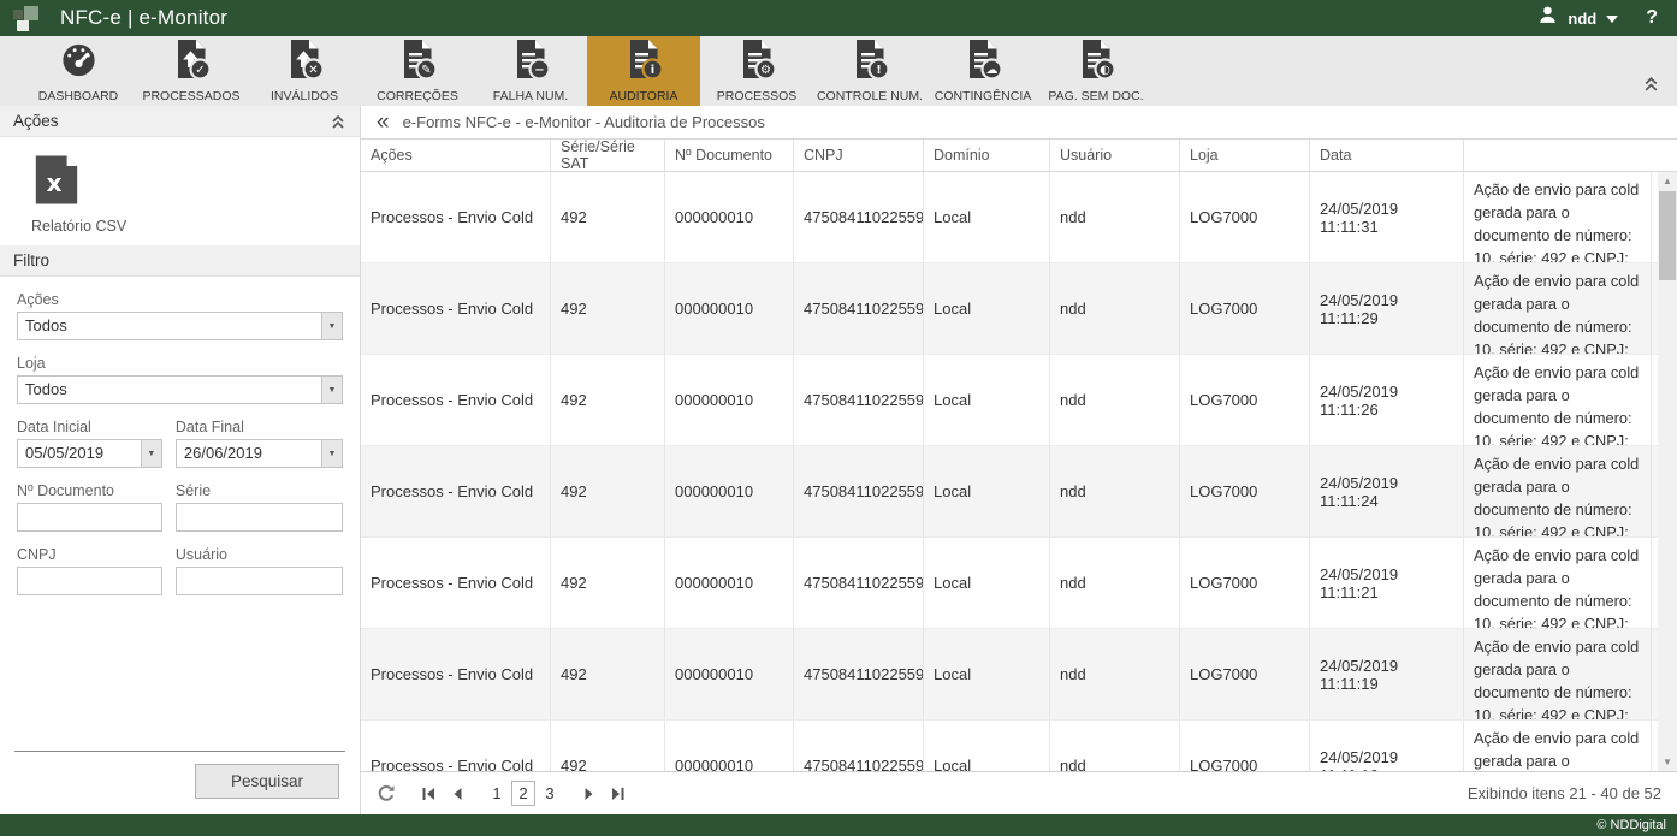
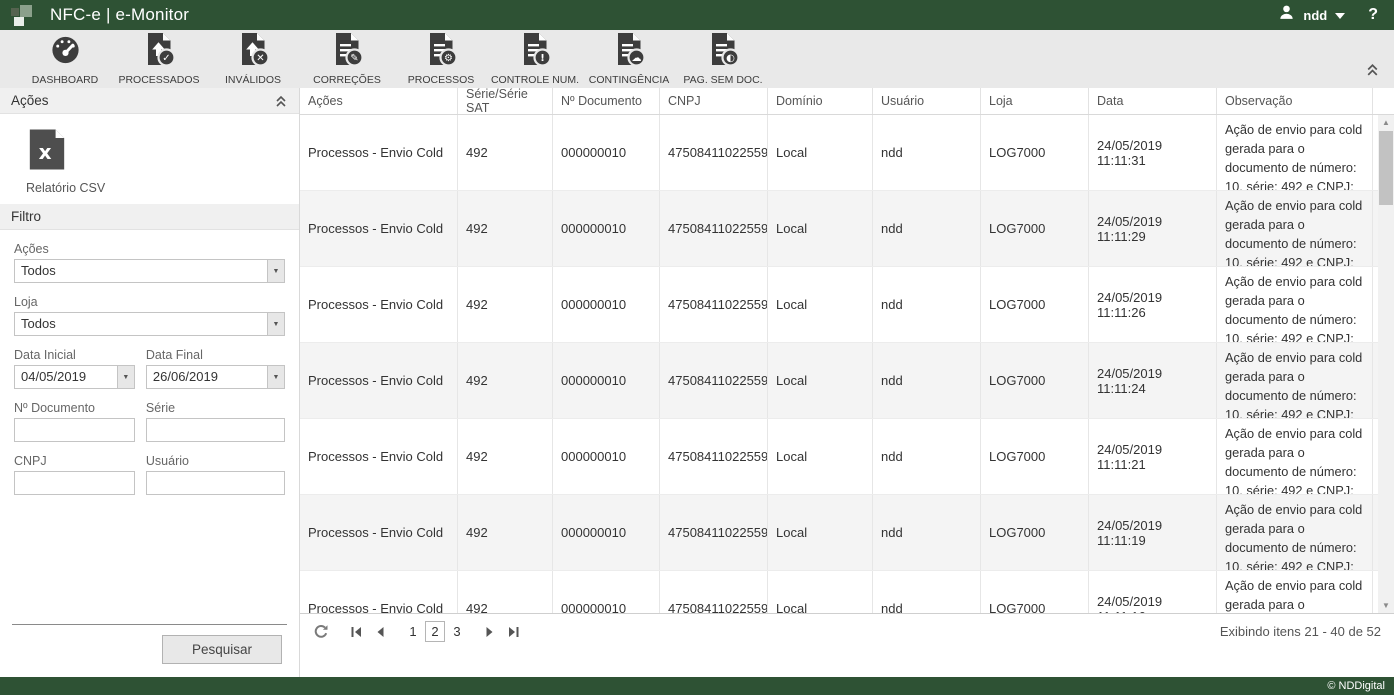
  NFC-e | e-Monitor
  ndd
  ?
  DASHBOARD
  ✓
  PROCESSADOS
  ✕
  INVÁLIDOS
  ✎
  CORREÇÕES
- −
- FALHA NUM.
- i
- AUDITORIA
  ⚙
  PROCESSOS
  !
  CONTROLE NUM.
  ☁
  CONTINGÊNCIA
  ◐
  PAG. SEM DOC.
  Ações
  x
  Relatório CSV
  Filtro
  Ações
  Todos
  Loja
  Todos
  Data Inicial
- 05/05/2019
+ 04/05/2019
  Data Final
  26/06/2019
  Nº Documento
  Série
  CNPJ
  Usuário
  Pesquisar
- «
- e-Forms NFC-e - e-Monitor - Auditoria de Processos
  Ações
  Série/Série SAT
  Nº Documento
  CNPJ
  Domínio
  Usuário
  Loja
  Data
+ Observação
  Processos - Envio Cold
  492
  000000010
  47508411022559
  Local
  ndd
  LOG7000
  24/05/2019 11:11:31
  Ação de envio para cold gerada para o documento de número: 10, série: 492 e CNPJ:
  Processos - Envio Cold
  492
  000000010
  47508411022559
  Local
  ndd
  LOG7000
  24/05/2019 11:11:29
  Ação de envio para cold gerada para o documento de número: 10, série: 492 e CNPJ:
  Processos - Envio Cold
  492
  000000010
  47508411022559
  Local
  ndd
  LOG7000
  24/05/2019 11:11:26
  Ação de envio para cold gerada para o documento de número: 10, série: 492 e CNPJ:
  Processos - Envio Cold
  492
  000000010
  47508411022559
  Local
  ndd
  LOG7000
  24/05/2019 11:11:24
  Ação de envio para cold gerada para o documento de número: 10, série: 492 e CNPJ:
  Processos - Envio Cold
  492
  000000010
  47508411022559
  Local
  ndd
  LOG7000
  24/05/2019 11:11:21
  Ação de envio para cold gerada para o documento de número: 10, série: 492 e CNPJ:
  Processos - Envio Cold
  492
  000000010
  47508411022559
  Local
  ndd
  LOG7000
  24/05/2019 11:11:19
  Ação de envio para cold gerada para o documento de número: 10, série: 492 e CNPJ:
  Processos - Envio Cold
  492
  000000010
  47508411022559
  Local
  ndd
  LOG7000
  ▲
  ▼
  1
  2
  3
  Exibindo itens 21 - 40 de 52
  © NDDigital
